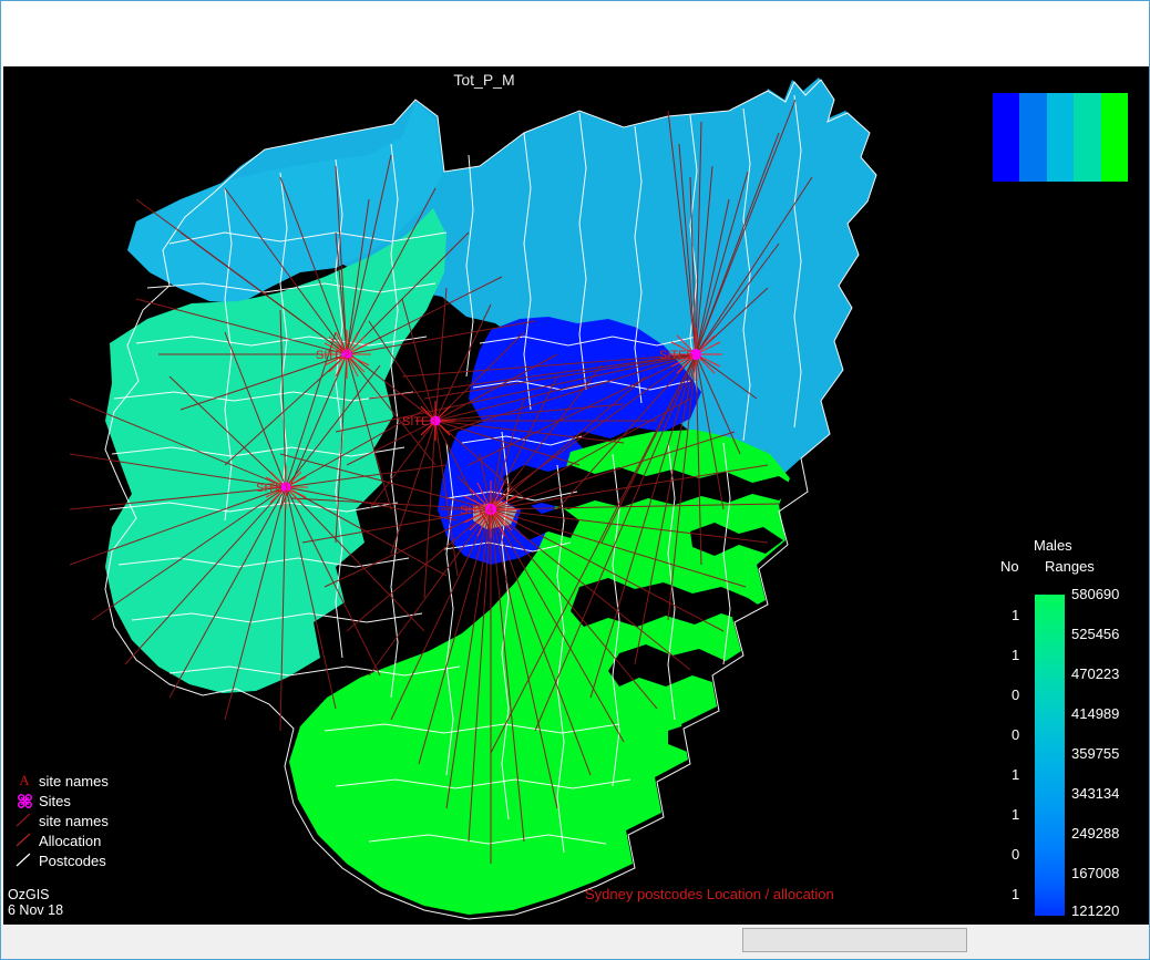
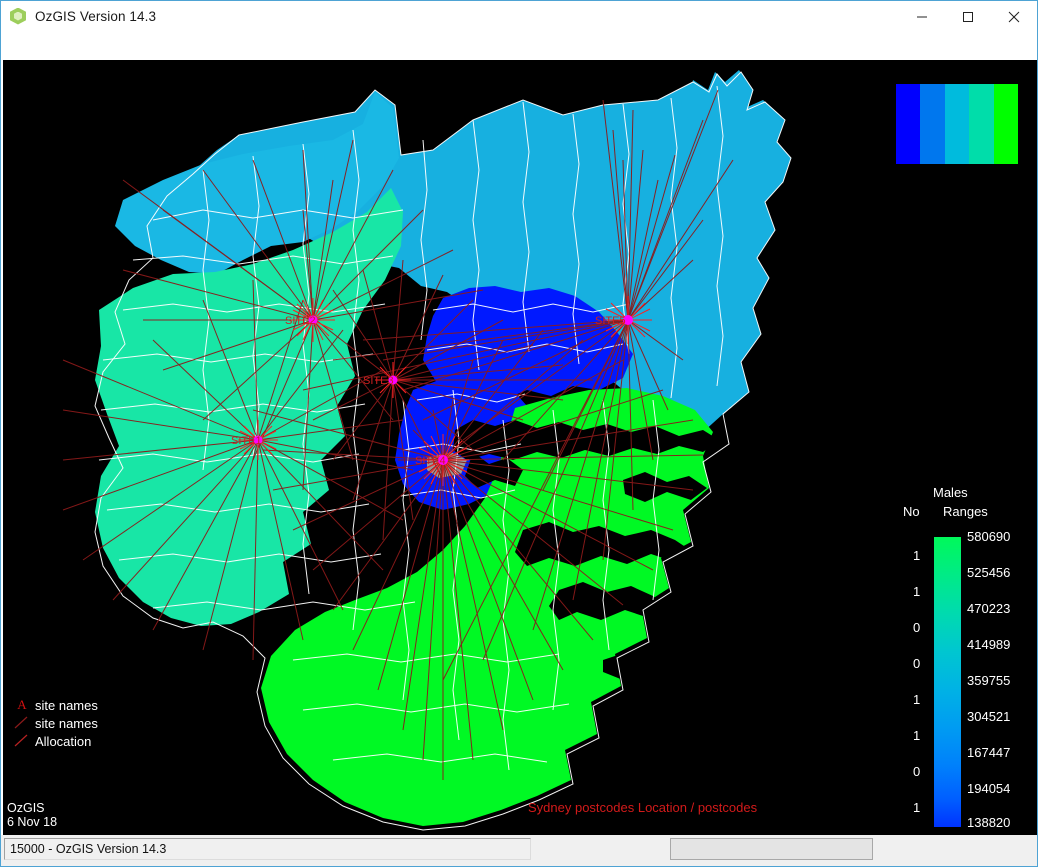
+ OzGIS Version 14.3
  SITE2
  SITE1
  SITE3
  SITE4
  SITE5
- Tot_P_M
  A
  site names
- Sites
  site names
  Allocation
- Postcodes
  OzGIS
  6 Nov 18
- Sydney postcodes Location / allocation
+ Sydney postcodes Location / postcodes
  Males
  No
  Ranges
  580690
  525456
  470223
  414989
  359755
- 343134
+ 304521
- 249288
+ 167447
- 167008
+ 194054
- 121220
+ 138820
  1
  1
  0
  0
  1
  1
  0
  1
+ 15000 - OzGIS Version 14.3
